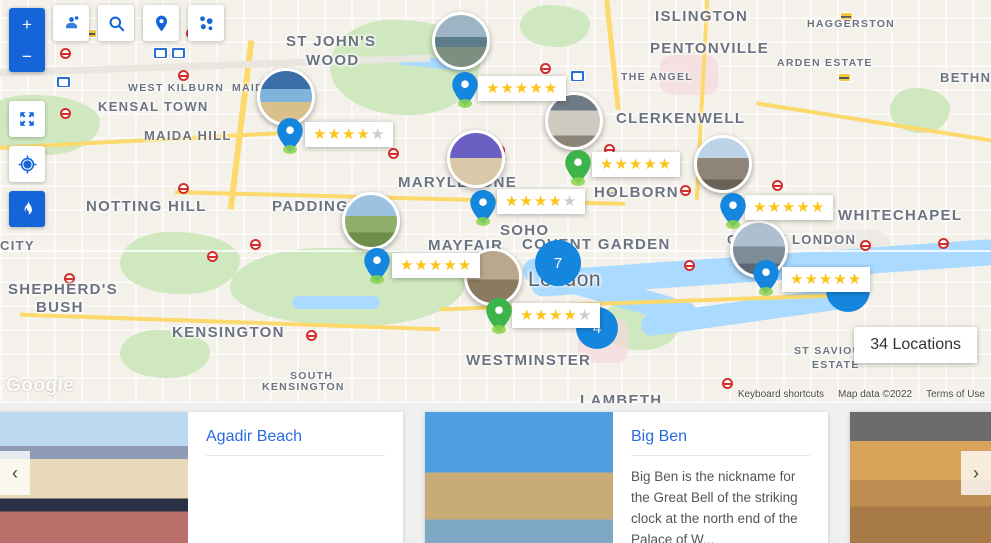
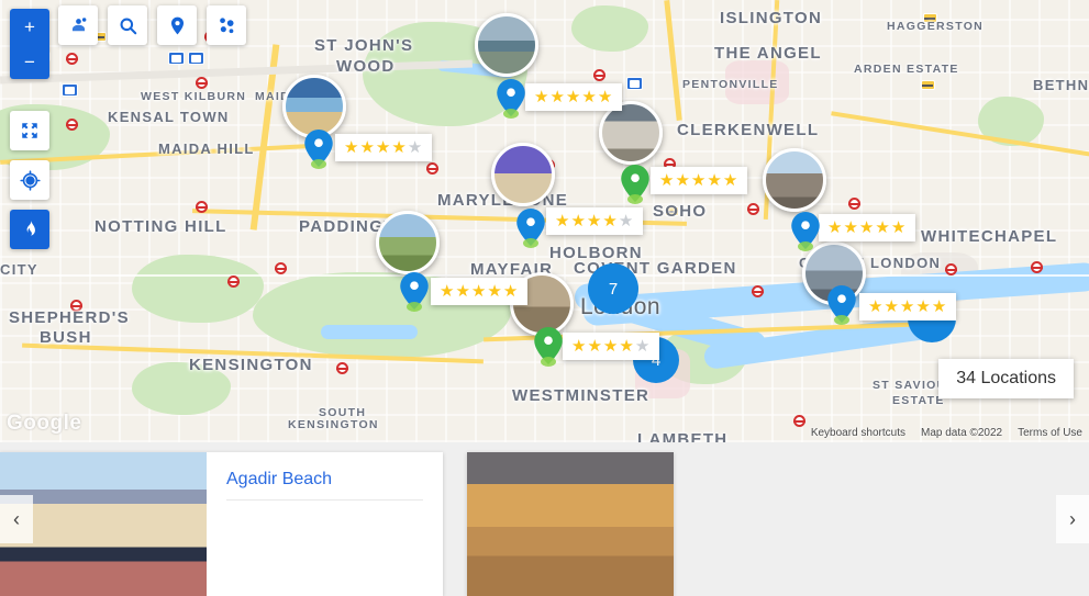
  ST JOHN'S
  WOOD
  ISLINGTON
  HAGGERSTON
- PENTONVILLE
+ THE ANGEL
  ARDEN ESTATE
  BETHN
- THE ANGEL
+ PENTONVILLE
  WEST KILBURN
  CLERKENWELL
  KENSAL TOWN
  MAIDA HILL
  MARYLNE
- HOLBORN
+ SOHO
  WHITECHAPEL
  NOTTING HILL
  PADDING
- SOHO
+ HOLBORN
  CONT GARDEN
  MAYFAIR
  CITY
  SHEPHERD'S
  BUSH
  KENSINGTON
  WESTMINSTER
  ESTATE
  SOUTH
  KENSINGTON
  LAMBETH
  ★★★★★
  ★★★★★
  ★★★★★
  ★★★★★
  ★★★★★
  ★★★★★
  ★★★★★
  ★★★★★
  7
  4
  +
  −
  34 Locations
  Google
  Keyboard shortcuts
  Map data ©2022
  Terms of Use
  Agadir Beach
- Big Ben
- Big Ben is the nickname for the Great Bell of the striking clock at the north end of the Palace of W...
  ‹
  ›
